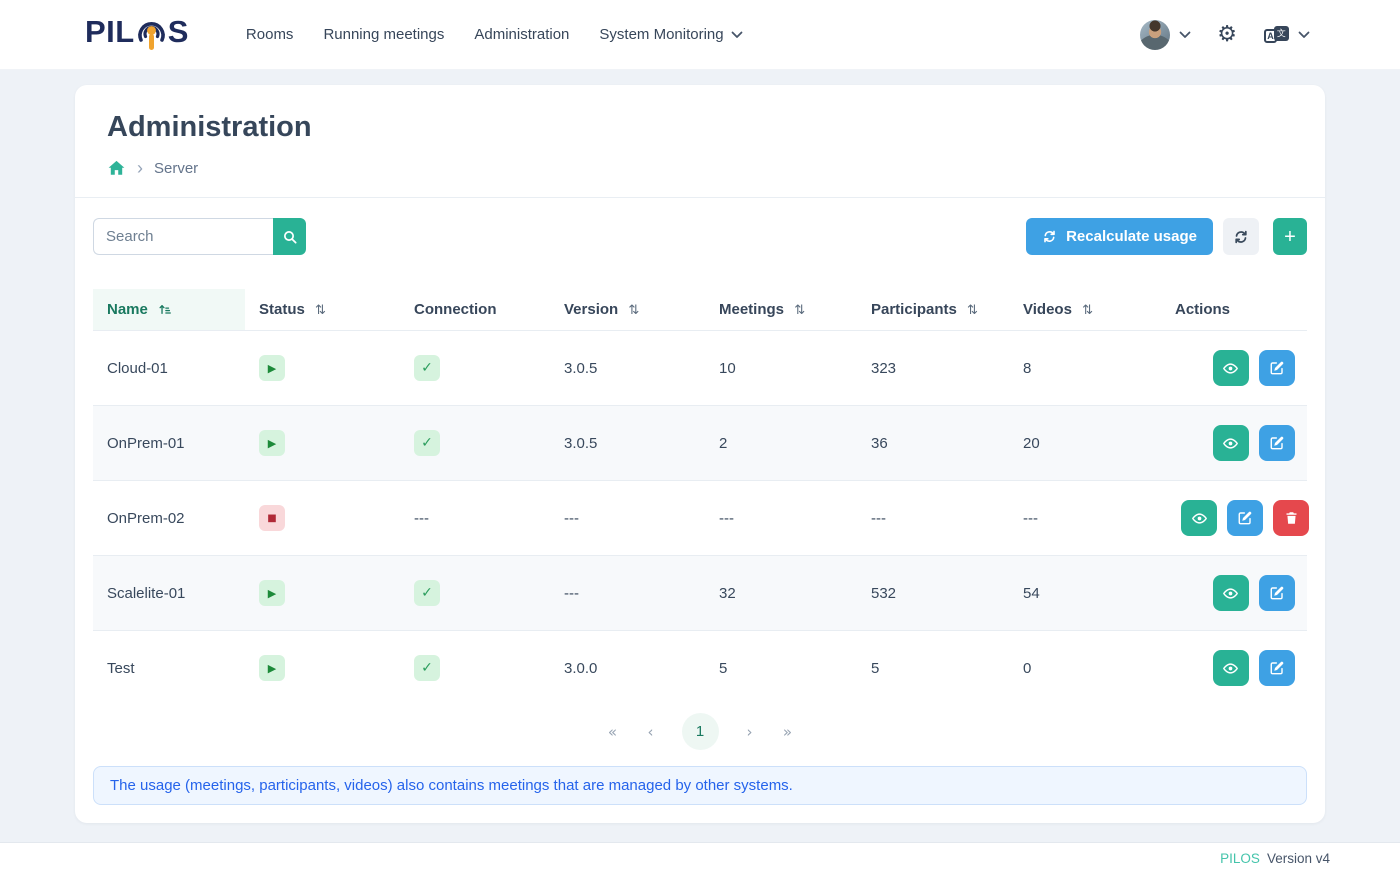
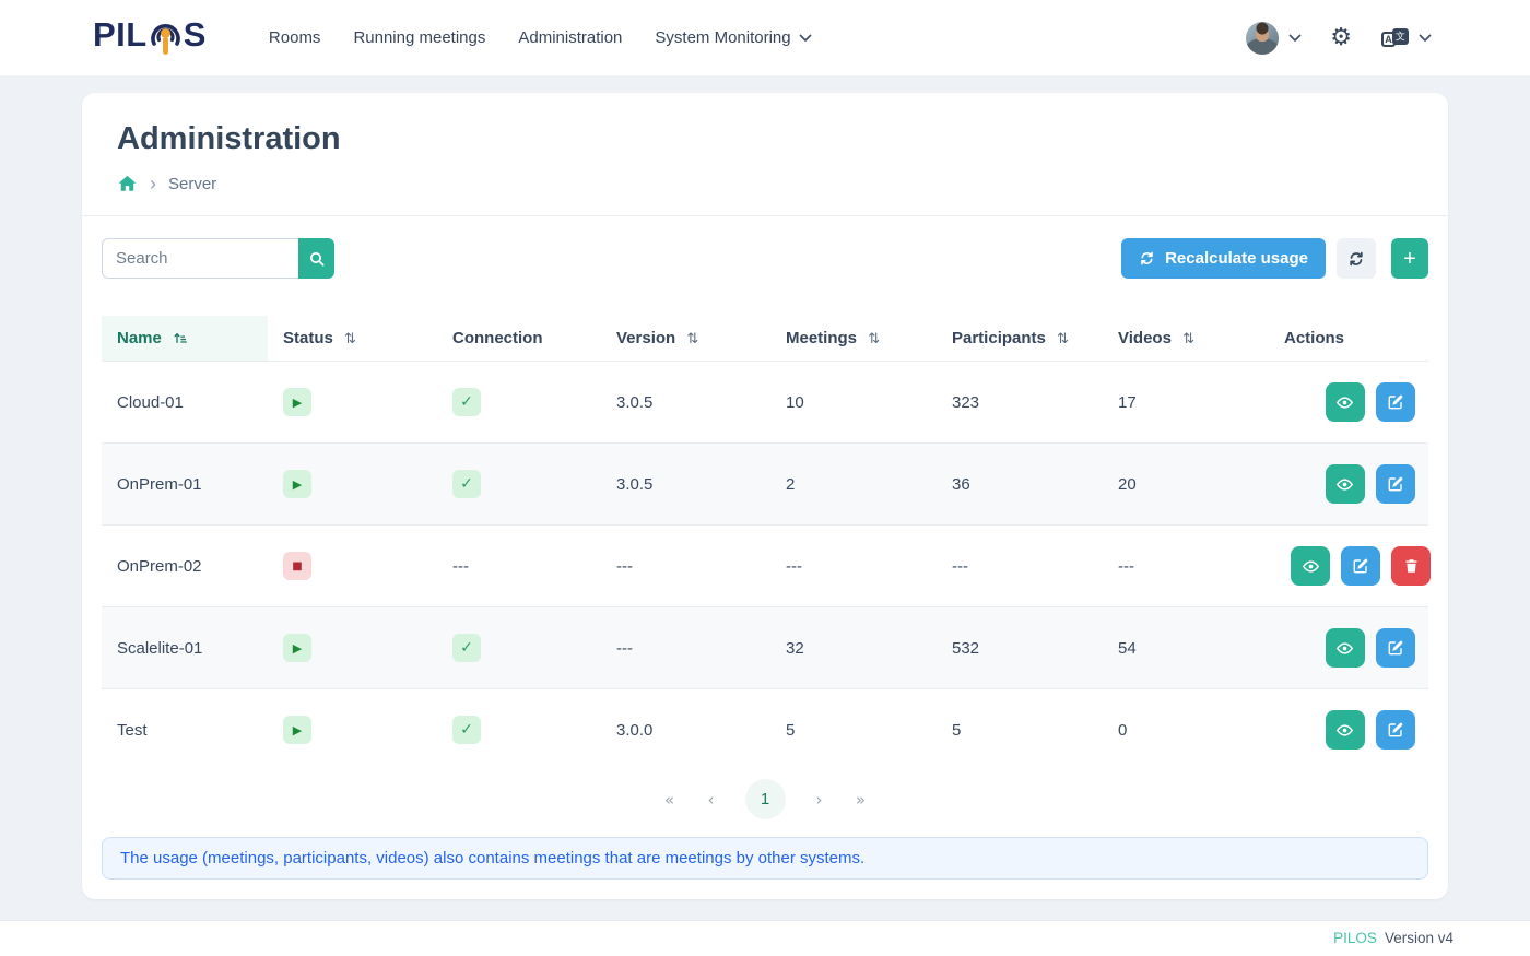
  PIL
  S
  Rooms
  Running meetings
  Administration
  System Monitoring
  ⚙
  A
  文
  Administration
  ›
  Server
  Search
  Recalculate usage
  +
  Name	Status ⇅	Connection	Version ⇅	Meetings ⇅	Participants ⇅	Videos ⇅	Actions
- Cloud-01	▶	✓	3.0.5	10	323	8
+ Cloud-01	▶	✓	3.0.5	10	323	17
  OnPrem-01	▶	✓	3.0.5	2	36	20
  OnPrem-02	■	---	---	---	---	---
  Scalelite-01	▶	✓	---	32	532	54
  Test	▶	✓	3.0.0	5	5	0
  «
  ‹
  1
  ›
  »
- The usage (meetings, participants, videos) also contains meetings that are managed by other systems.
+ The usage (meetings, participants, videos) also contains meetings that are meetings by other systems.
  PILOS Version v4
